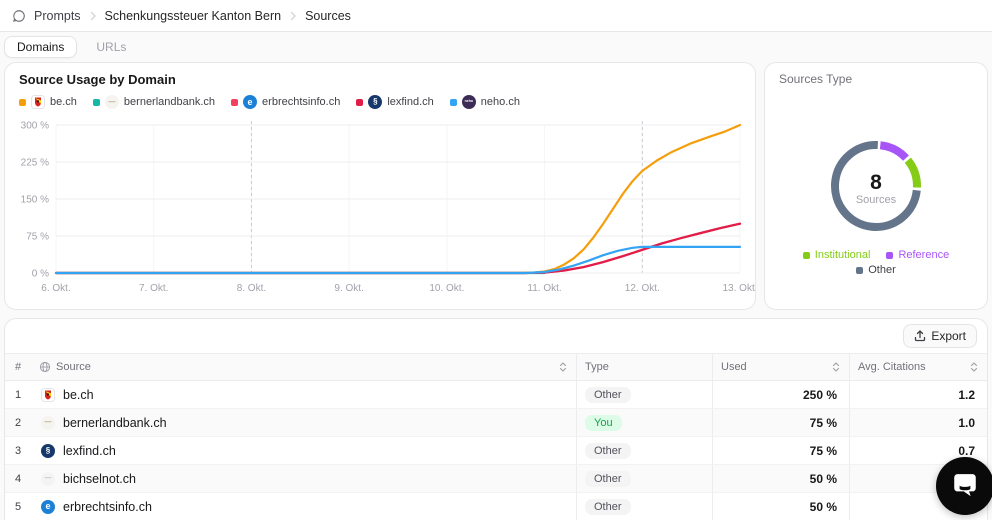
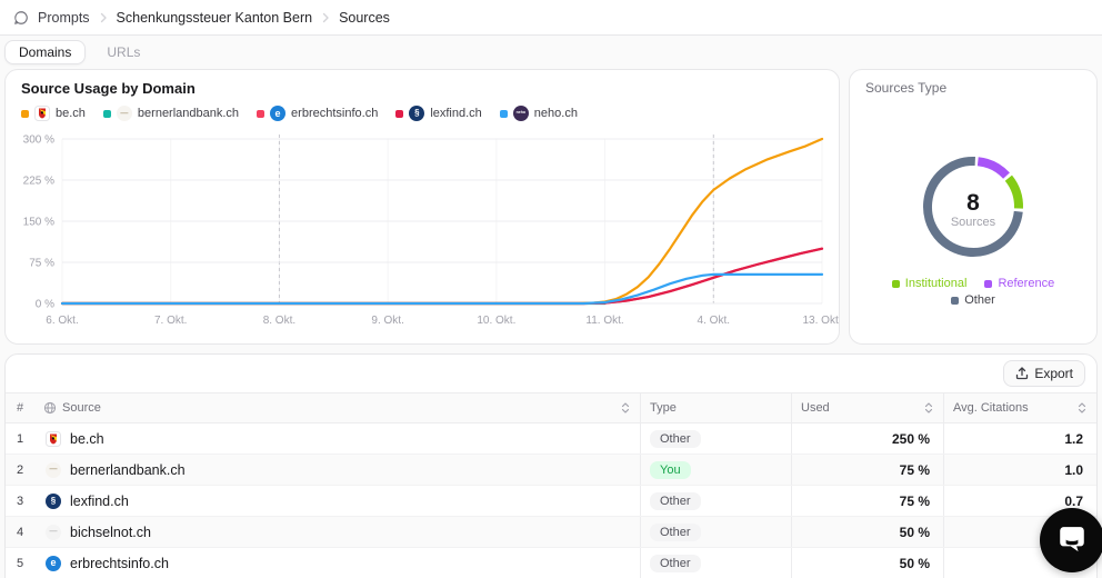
  Prompts
  Schenkungssteuer Kanton Bern
  Sources
  Domains
  URLs
  Source Usage by Domain
  be.ch
  bernerlandbank.ch
  e
  erbrechtsinfo.ch
  §
  lexfind.ch
  neho.ch
  0 %
  75 %
  150 %
  225 %
  300 %
  6. Okt.
  7. Okt.
  8. Okt.
  9. Okt.
  10. Okt.
  11. Okt.
- 12. Okt.
+ 4. Okt.
  13. Okt
  Sources Type
  8
  Sources
  Institutional
  Reference
  Other
  Export
  #
  Source
  Type
  Used
  Avg. Citations
  1
  be.ch
  Other
  250 %
  1.2
  2
  bernerlandbank.ch
  You
  75 %
  1.0
  3
  §
  lexfind.ch
  Other
  75 %
  0.7
  4
  bichselnot.ch
  Other
  50 %
  5
  e
  erbrechtsinfo.ch
  Other
  50 %
